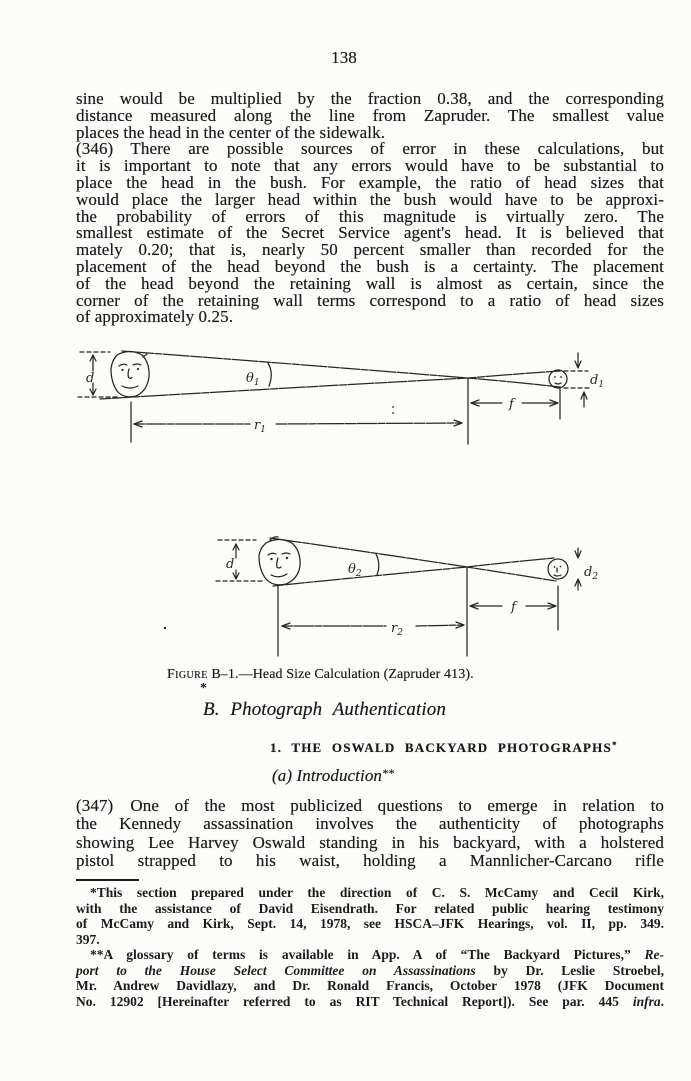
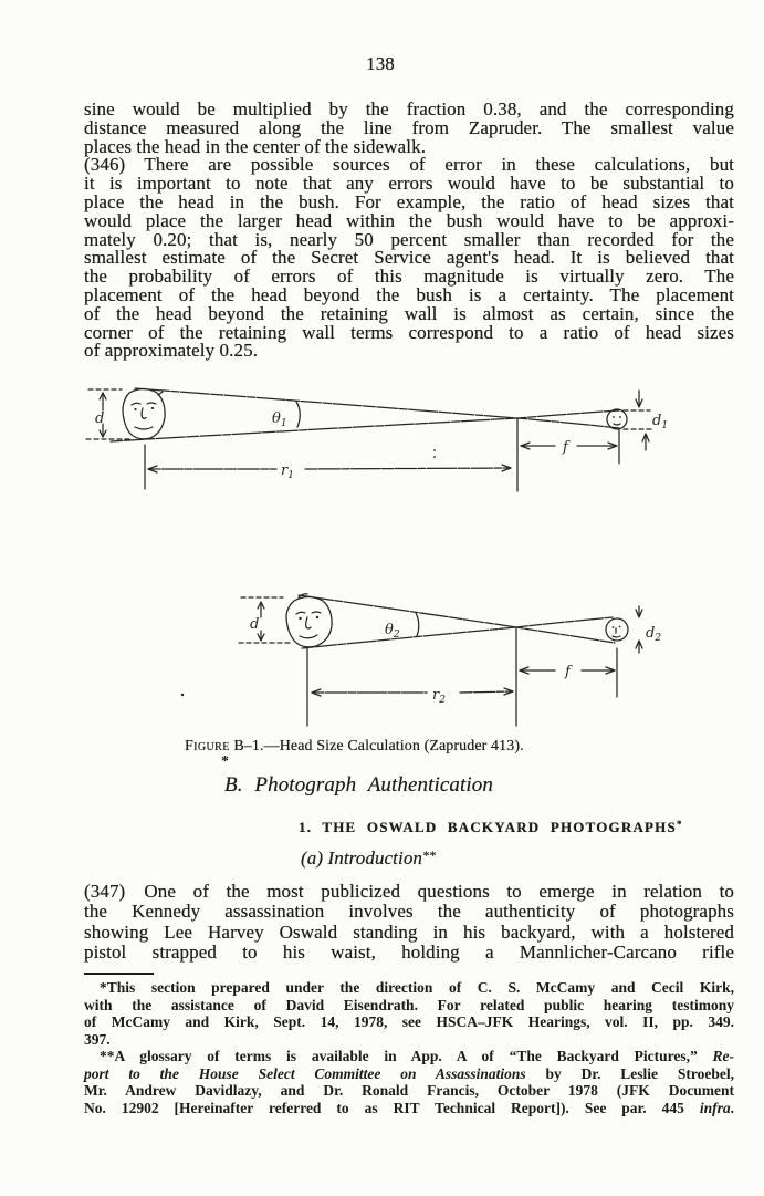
  138
  sine would be multiplied by the fraction 0.38, and the corresponding
  distance measured along the line from Zapruder. The smallest value
  places the head in the center of the sidewalk.
  (346) There are possible sources of error in these calculations, but
  it is important to note that any errors would have to be substantial to
  place the head in the bush. For example, the ratio of head sizes that
  would place the larger head within the bush would have to be approxi-
- the probability of errors of this magnitude is virtually zero. The
+ mately 0.20; that is, nearly 50 percent smaller than recorded for the
  smallest estimate of the Secret Service agent's head. It is believed that
- mately 0.20; that is, nearly 50 percent smaller than recorded for the
+ the probability of errors of this magnitude is virtually zero. The
  placement of the head beyond the bush is a certainty. The placement
  of the head beyond the retaining wall is almost as certain, since the
  corner of the retaining wall terms correspond to a ratio of head sizes
  of approximately 0.25.
  d
  θ1
  r1
  f
  d1
  d
  θ2
  d2
  f
  r2
  Figure B–1.—Head Size Calculation (Zapruder 413).
  *
  B. Photograph Authentication
  1. THE OSWALD BACKYARD PHOTOGRAPHS*
  (a) Introduction**
  (347) One of the most publicized questions to emerge in relation to
  the Kennedy assassination involves the authenticity of photographs
  showing Lee Harvey Oswald standing in his backyard, with a holstered
  pistol strapped to his waist, holding a Mannlicher-Carcano rifle
  *This section prepared under the direction of C. S. McCamy and Cecil Kirk,
  with the assistance of David Eisendrath. For related public hearing testimony
  of McCamy and Kirk, Sept. 14, 1978, see HSCA–JFK Hearings, vol. II, pp. 349.
  397.
  **A glossary of terms is available in App. A of “The Backyard Pictures,” Re-
  port to the House Select Committee on Assassinations by Dr. Leslie Stroebel,
  Mr. Andrew Davidlazy, and Dr. Ronald Francis, October 1978 (JFK Document
  No. 12902 [Hereinafter referred to as RIT Technical Report]). See par. 445 infra.
